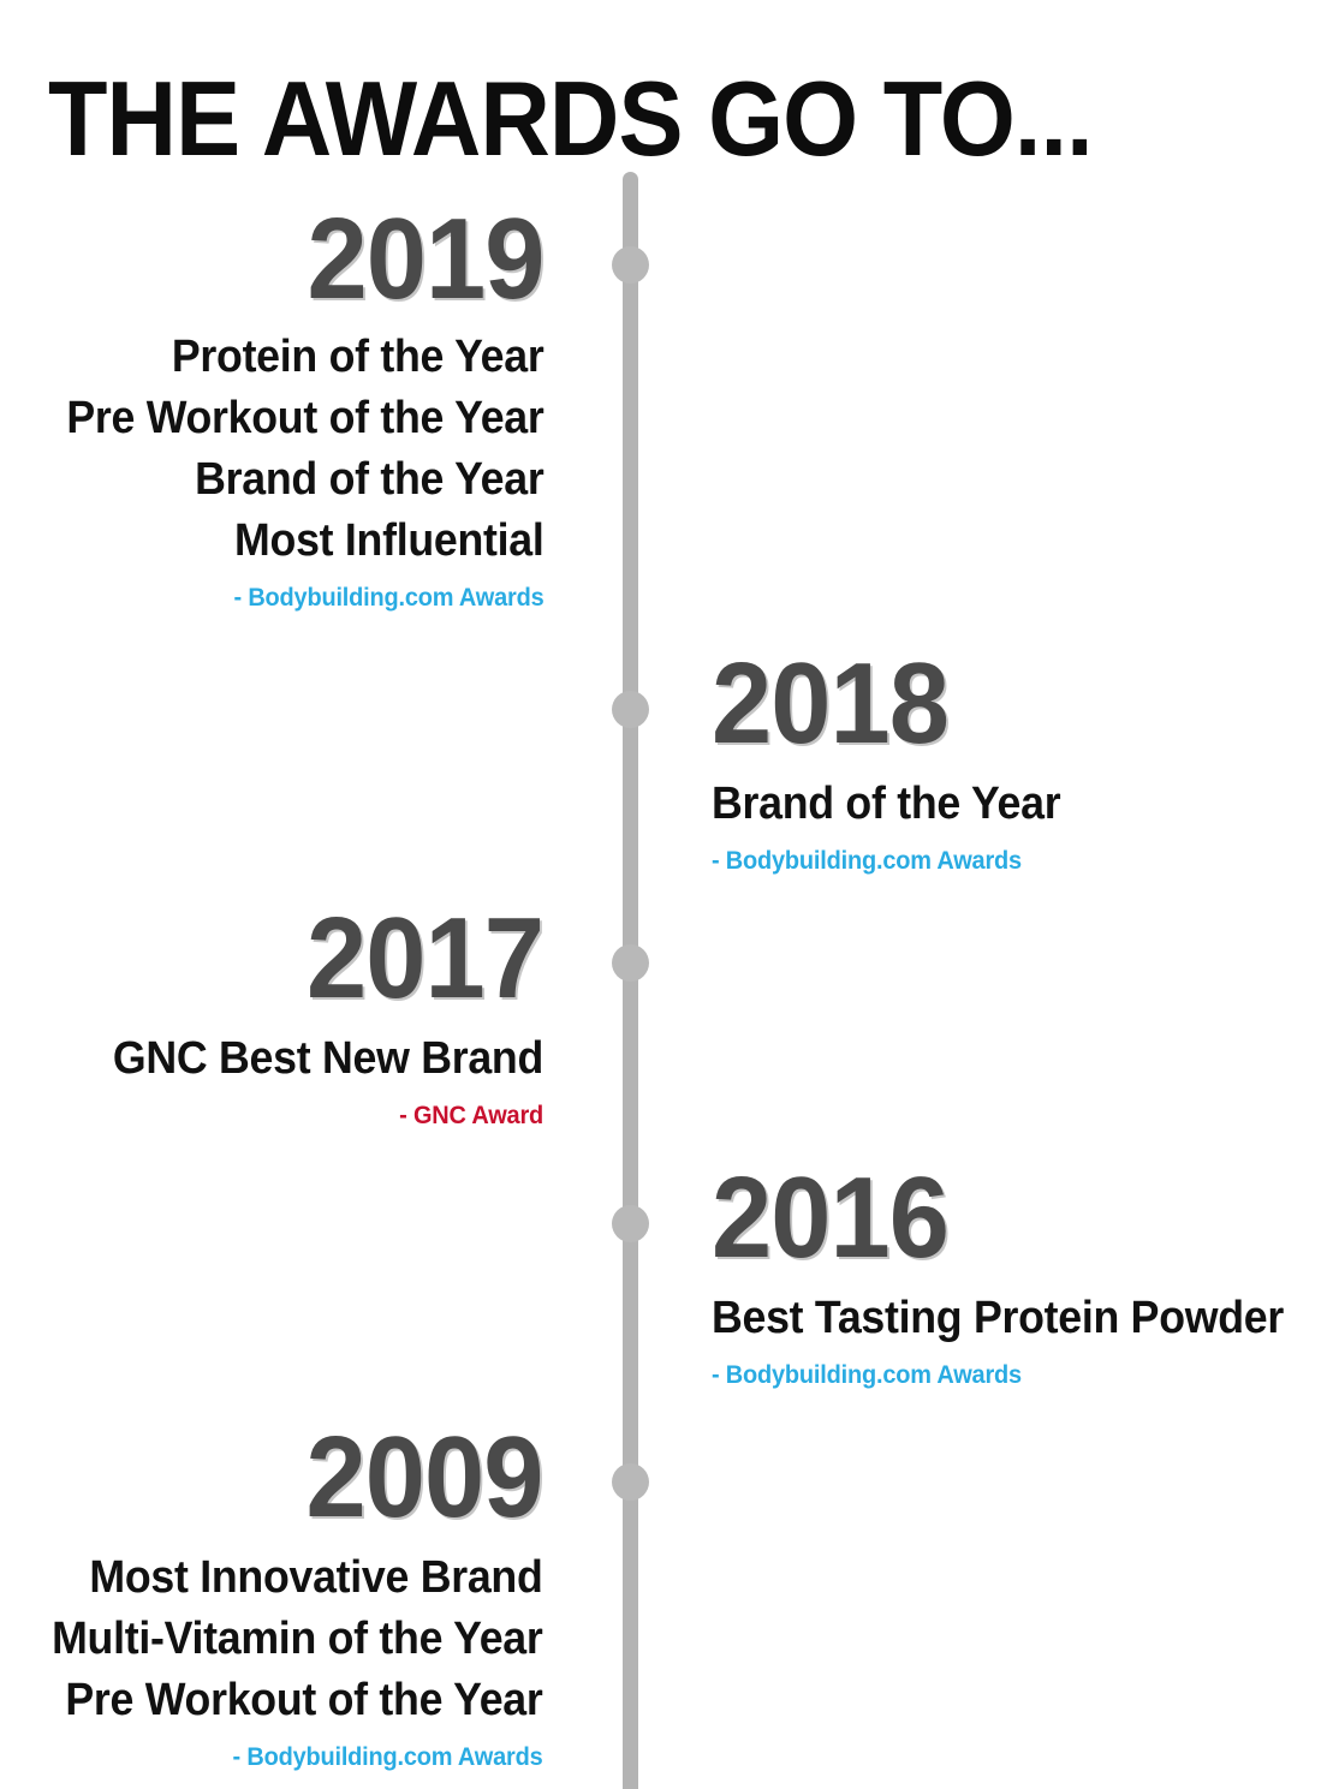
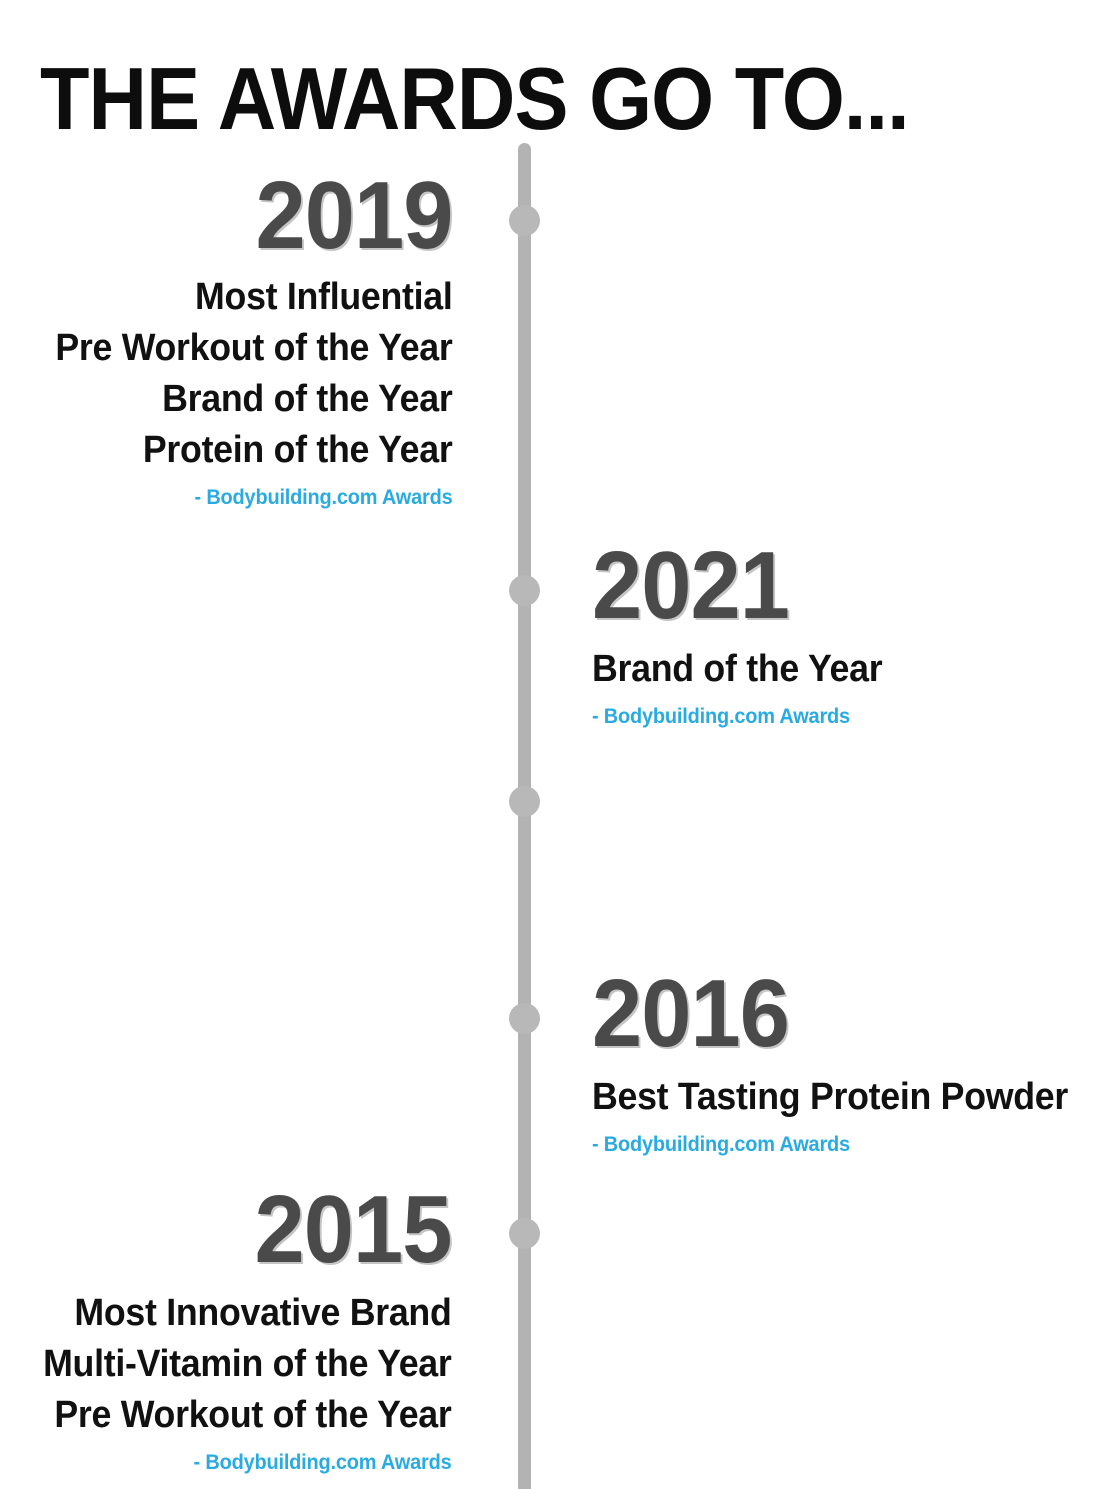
  THE AWARDS GO TO...
  2019
- Protein of the Year
+ Most Influential
  Pre Workout of the Year
  Brand of the Year
- Most Influential
+ Protein of the Year
  - Bodybuilding.com Awards
- 2018
+ 2021
  Brand of the Year
  - Bodybuilding.com Awards
- 2017
- GNC Best New Brand
- - GNC Award
  2016
  Best Tasting Protein Powder
  - Bodybuilding.com Awards
- 2009
+ 2015
  Most Innovative Brand
  Multi-Vitamin of the Year
  Pre Workout of the Year
  - Bodybuilding.com Awards
